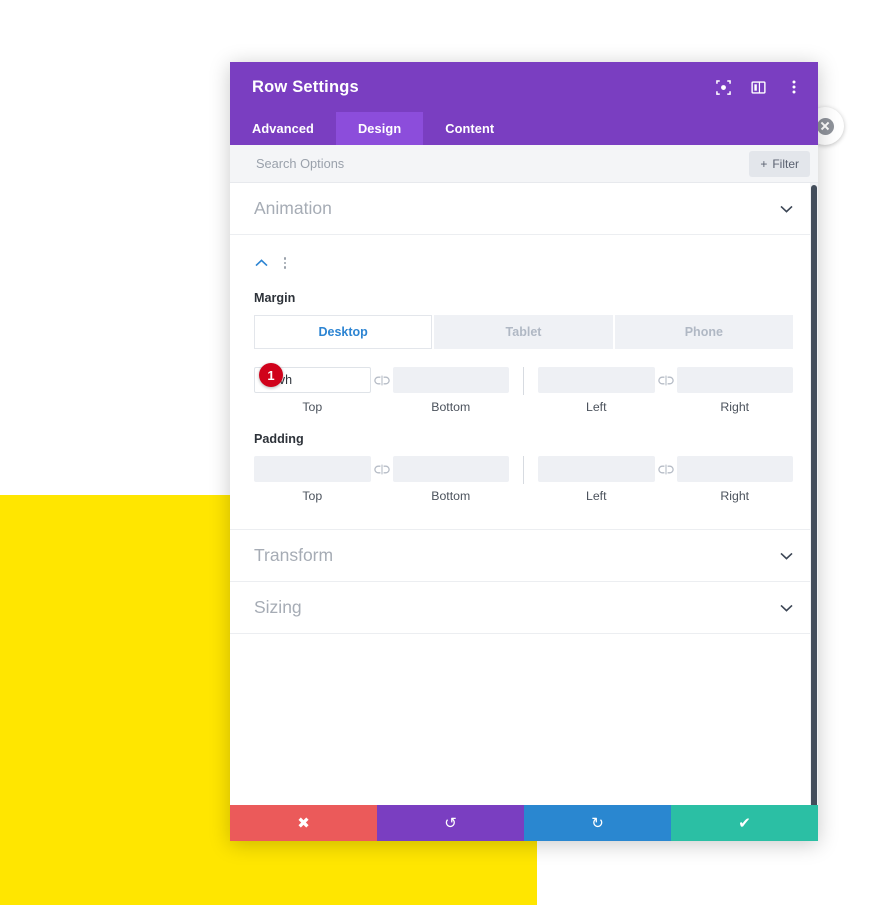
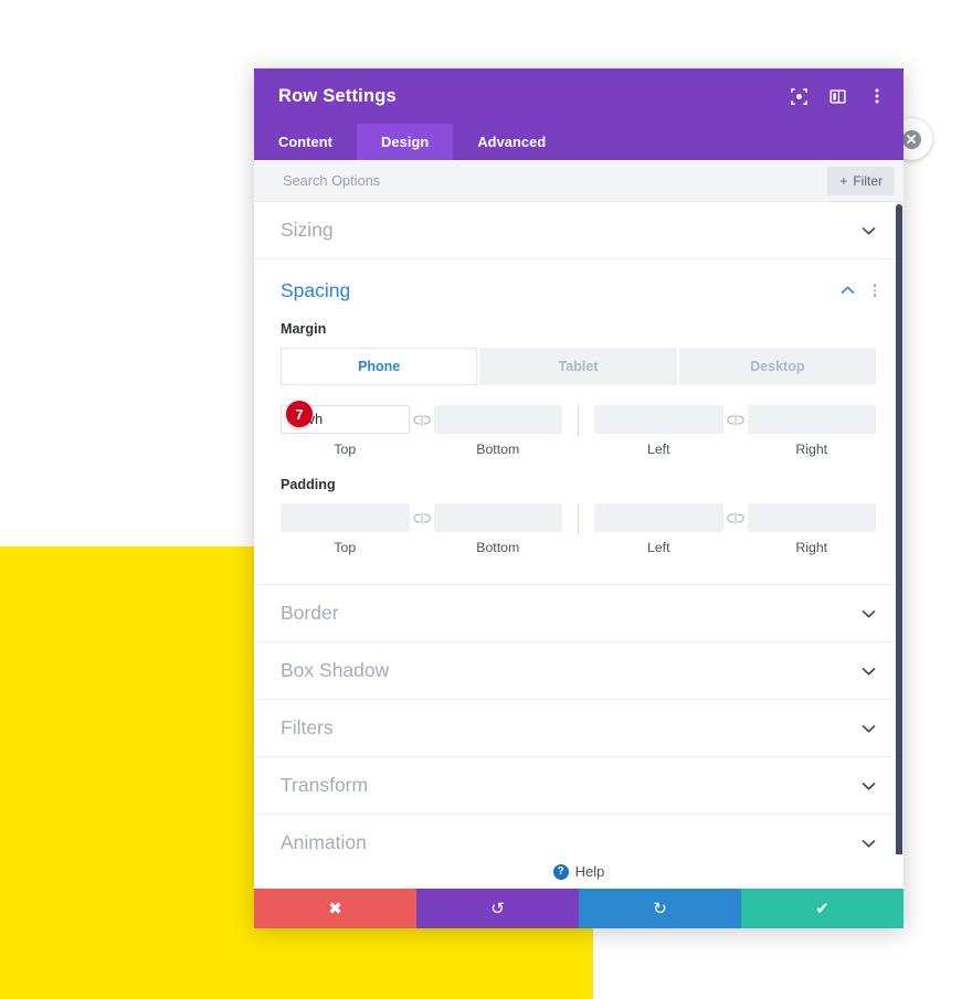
  Row Settings
- Advanced
+ Content
  Design
- Content
+ Advanced
  Search Options
  +
  Filter
- Animation
+ Sizing
+ Spacing
  Margin
- Desktop
+ Phone
  Tablet
- Phone
+ Desktop
- 1
+ 7
  Top
  Bottom
  Left
  Right
  Padding
  Top
  Bottom
  Left
  Right
+ Border
+ Box Shadow
+ Filters
  Transform
- Sizing
+ Animation
+ ?
+ Help
  ✖
  ↺
  ↻
  ✔
